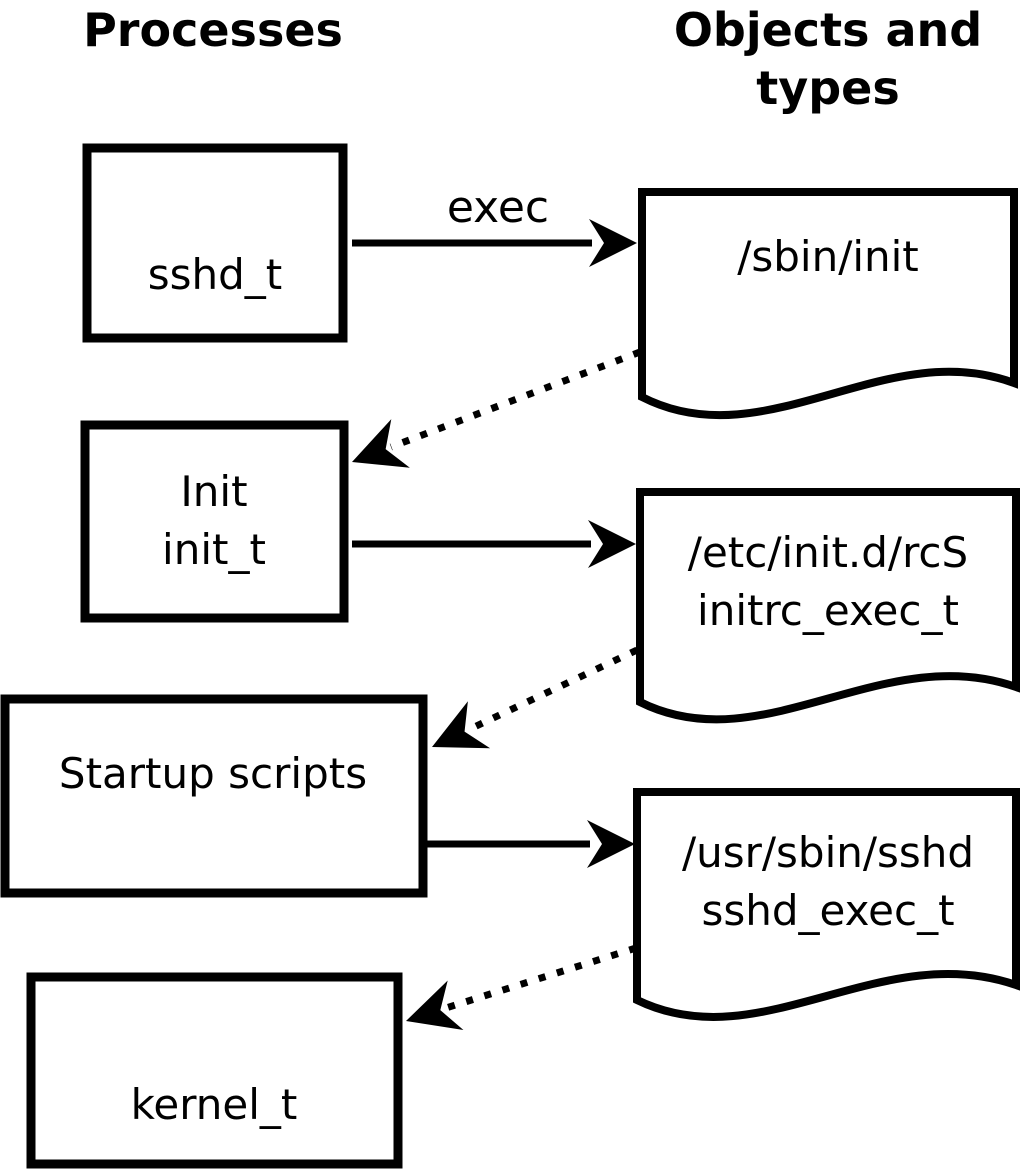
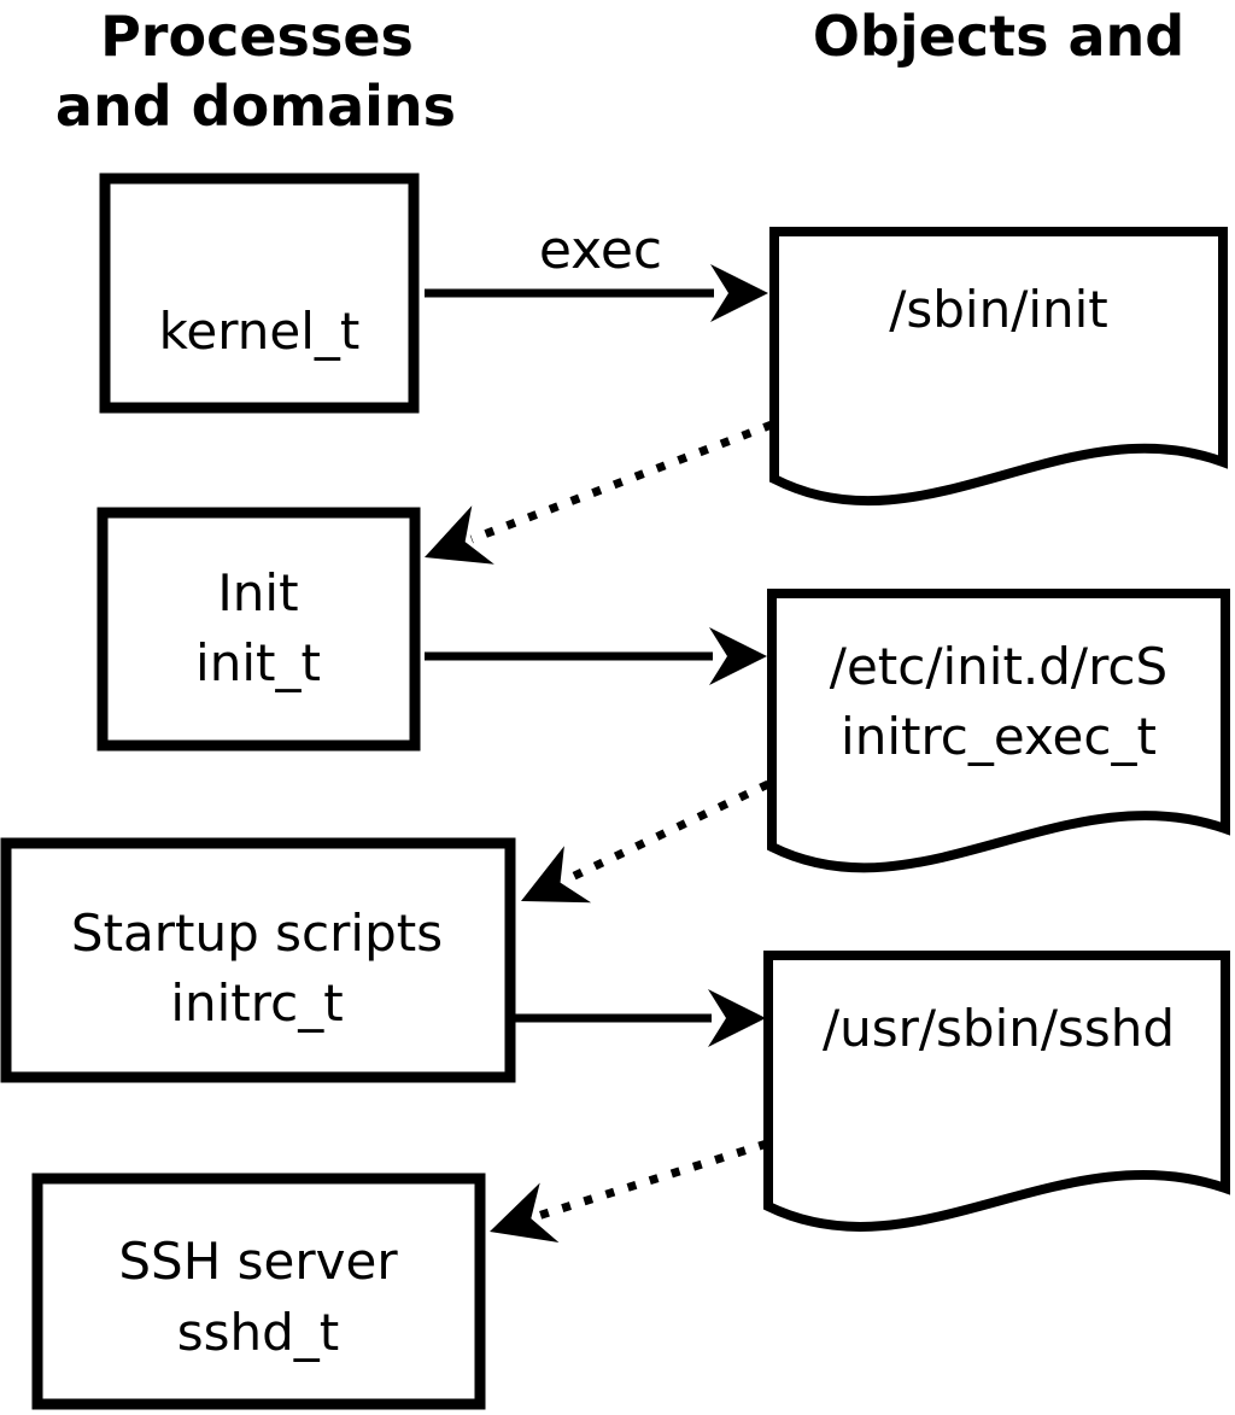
  Processes
+ and domains
  Objects and
- types
  exec
- sshd_t
+ kernel_t
  Init
  init_t
  Startup scripts
+ initrc_t
+ SSH server
- kernel_t
+ sshd_t
  /sbin/init
  /etc/init.d/rcS
  initrc_exec_t
  /usr/sbin/sshd
- sshd_exec_t
